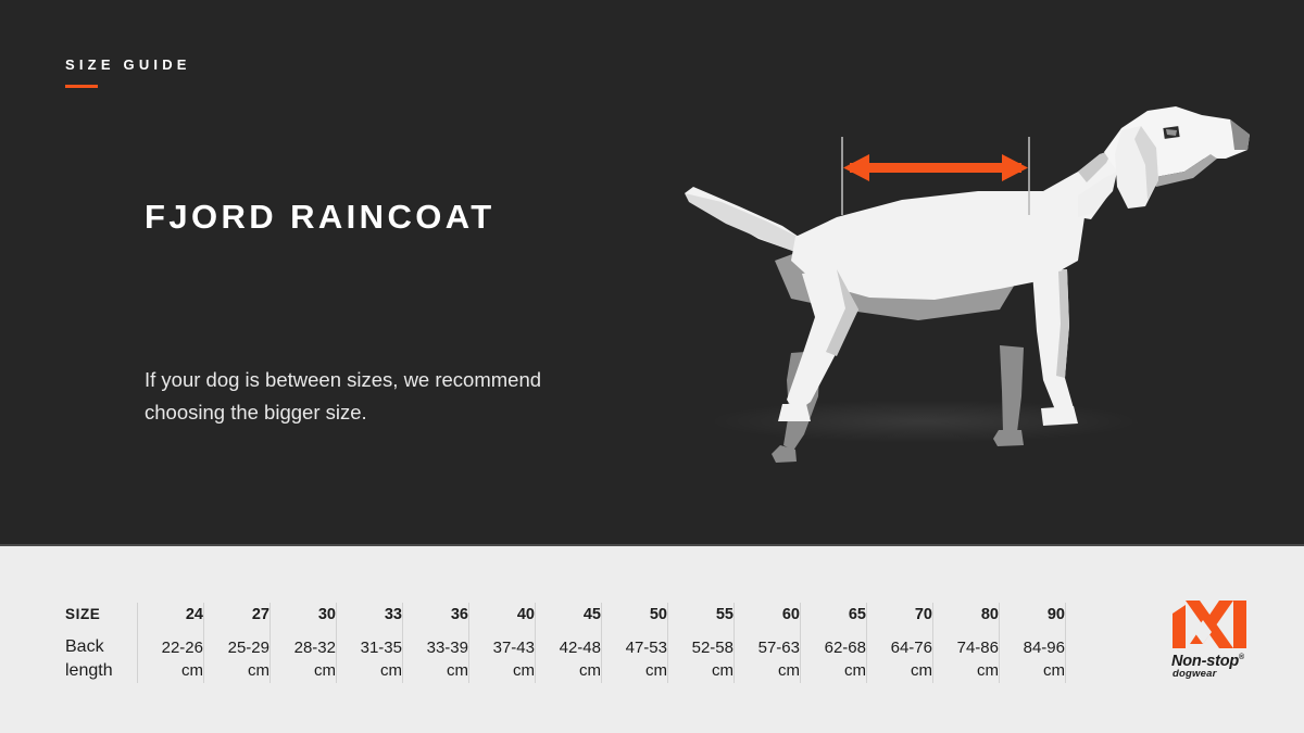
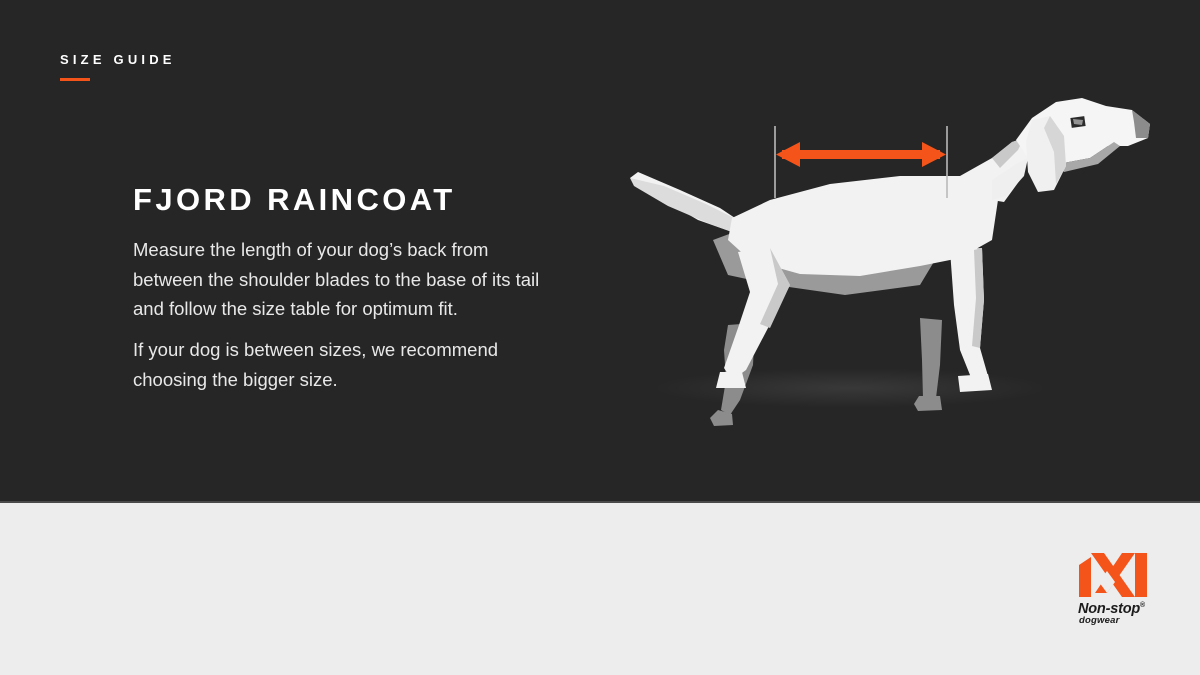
  SIZE GUIDE
  FJORD RAINCOAT
+ Measure the length of your dog’s back from between the shoulder blades to the base of its tail and follow the size table for optimum fit.
  If your dog is between sizes, we recommend choosing the bigger size.
- SIZE Backlength	24	27	30	33	36	40	45	50	55	60	65	70	80	90
- 22-26cm	25-29cm	28-32cm	31-35cm	33-39cm	37-43cm	42-48cm	47-53cm	52-58cm	57-63cm	62-68cm	64-76cm	74-86cm	84-96cm
  Non-stop
  dogwear
